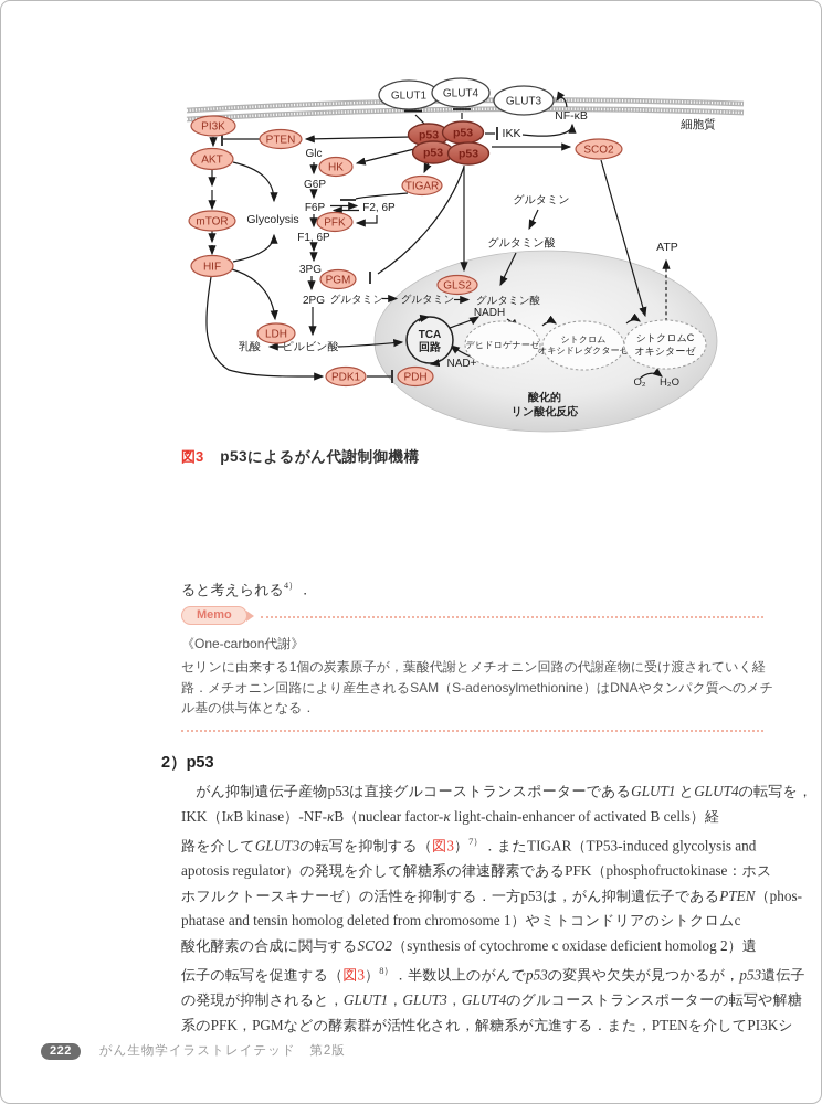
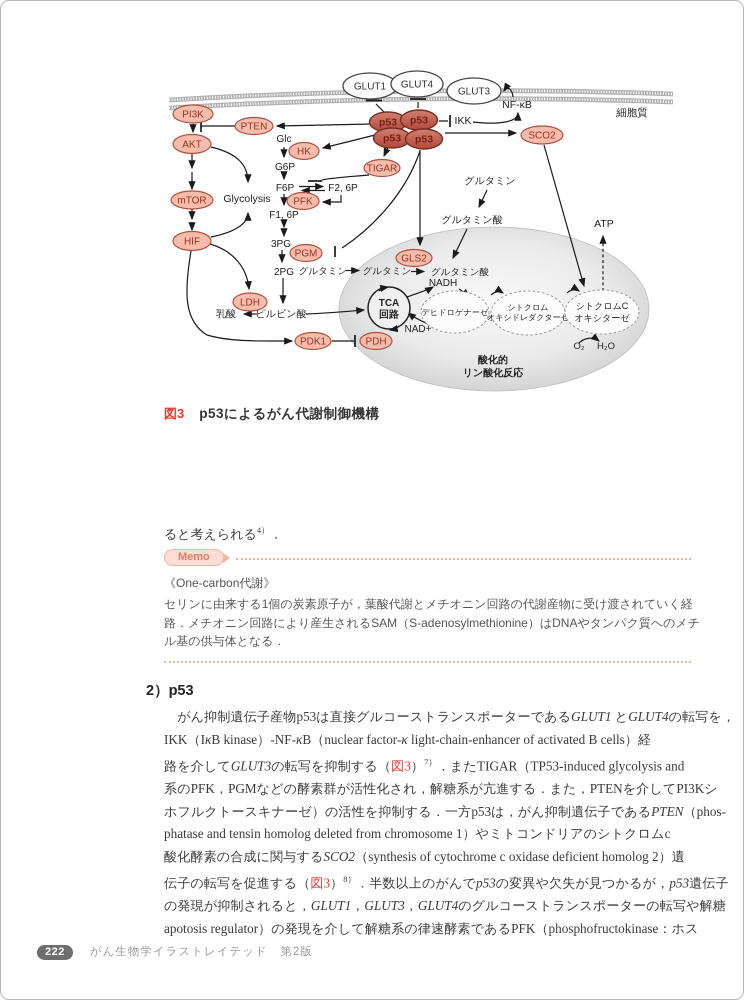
  TCA
  回路
  デヒドロゲナーゼ
  シトクロム
  オキシドレダクターゼ
  シトクロムC
  オキシターゼ
  GLUT1
  GLUT4
  GLUT3
  p53
  p53
  p53
  p53
  PI3K
  PTEN
  AKT
  mTOR
  HIF
  HK
  TIGAR
  PFK
  PGM
  LDH
  PDK1
  PDH
  GLS2
  SCO2
  細胞質
  NF-κB
  IKK
  Glc
  G6P
  F6P
  F2, 6P
  F1, 6P
  3PG
  2PG
  Glycolysis
  乳酸
  ピルビン酸
  グルタミン
  グルタミン
  グルタミン酸
  グルタミン
  グルタミン酸
  NADH
  NAD+
  O₂
  H₂O
  ATP
  酸化的
  リン酸化反応
  図3
  p53によるがん代謝制御機構
  ると考えられる4）．
  Memo
  《One-carbon代謝》
  セリンに由来する1個の炭素原子が，葉酸代謝とメチオニン回路の代謝産物に受け渡されていく経
  路．メチオニン回路により産生されるSAM（S-adenosylmethionine）はDNAやタンパク質へのメチ
  ル基の供与体となる．
  2）p53
  がん抑制遺伝子産物p53は直接グルコーストランスポーターであるGLUT1 とGLUT4の転写を，
  IKK（IκB kinase）-NF-κB（nuclear factor-κ light-chain-enhancer of activated B cells）経
  路を介してGLUT3の転写を抑制する（図3）7）．またTIGAR（TP53-induced glycolysis and
- apotosis regulator）の発現を介して解糖系の律速酵素であるPFK（phosphofructokinase：ホス
+ 系のPFK，PGMなどの酵素群が活性化され，解糖系が亢進する．また，PTENを介してPI3Kシ
  ホフルクトースキナーゼ）の活性を抑制する．一方p53は，がん抑制遺伝子であるPTEN（phos-
  phatase and tensin homolog deleted from chromosome 1）やミトコンドリアのシトクロムc
  酸化酵素の合成に関与するSCO2（synthesis of cytochrome c oxidase deficient homolog 2）遺
  伝子の転写を促進する（図3）8）．半数以上のがんでp53の変異や欠失が見つかるが，p53遺伝子
  の発現が抑制されると，GLUT1，GLUT3，GLUT4のグルコーストランスポーターの転写や解糖
- 系のPFK，PGMなどの酵素群が活性化され，解糖系が亢進する．また，PTENを介してPI3Kシ
+ apotosis regulator）の発現を介して解糖系の律速酵素であるPFK（phosphofructokinase：ホス
  222
  がん生物学イラストレイテッド 第2版
